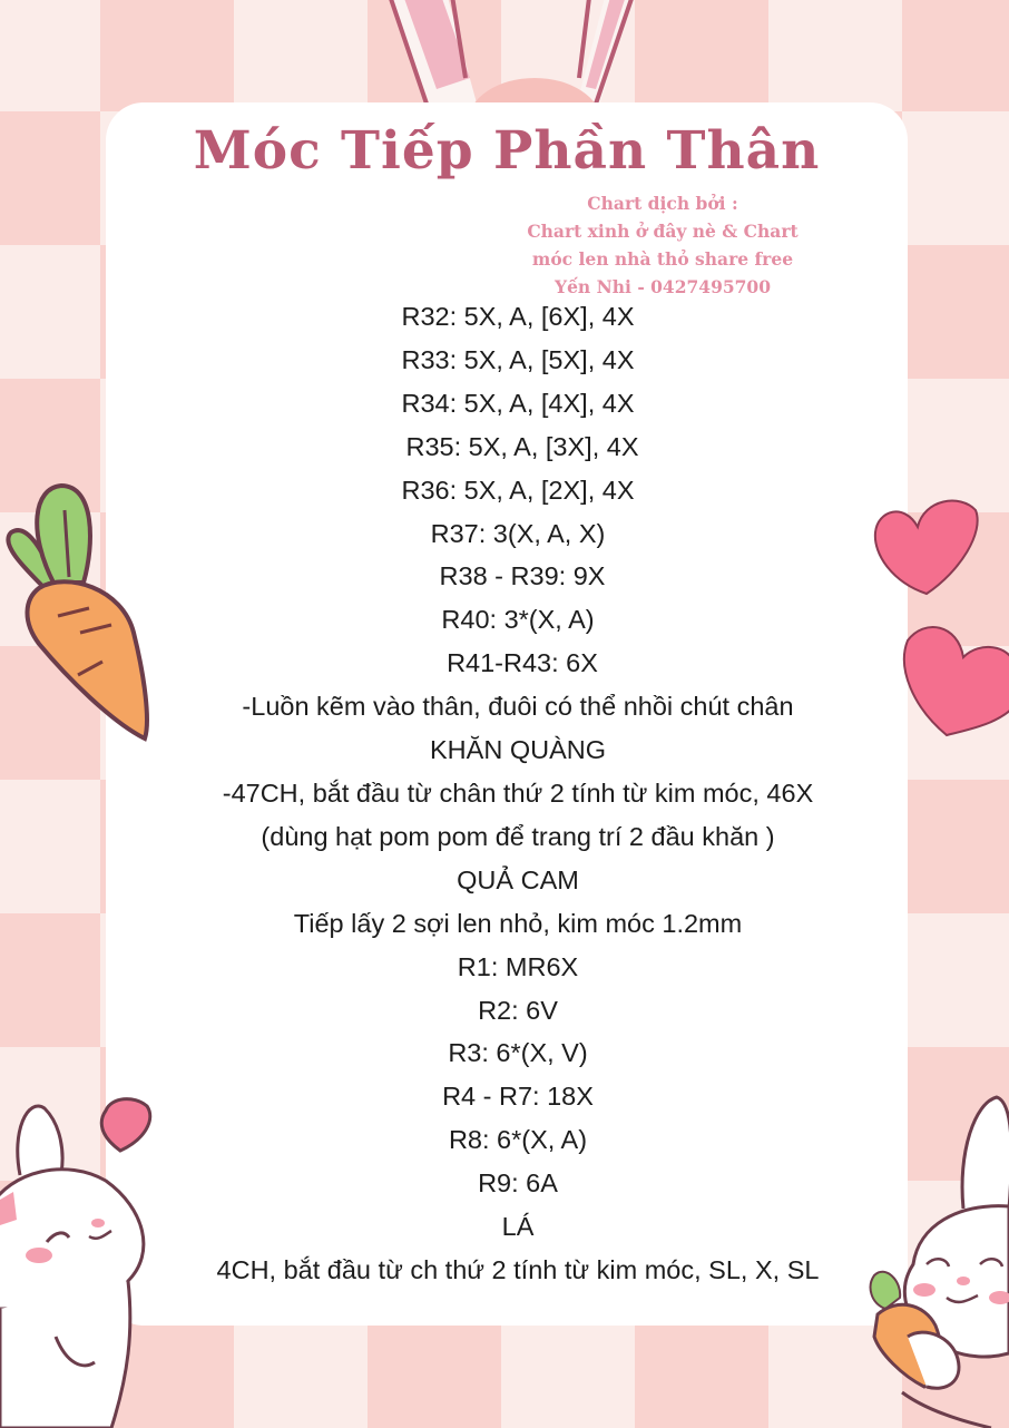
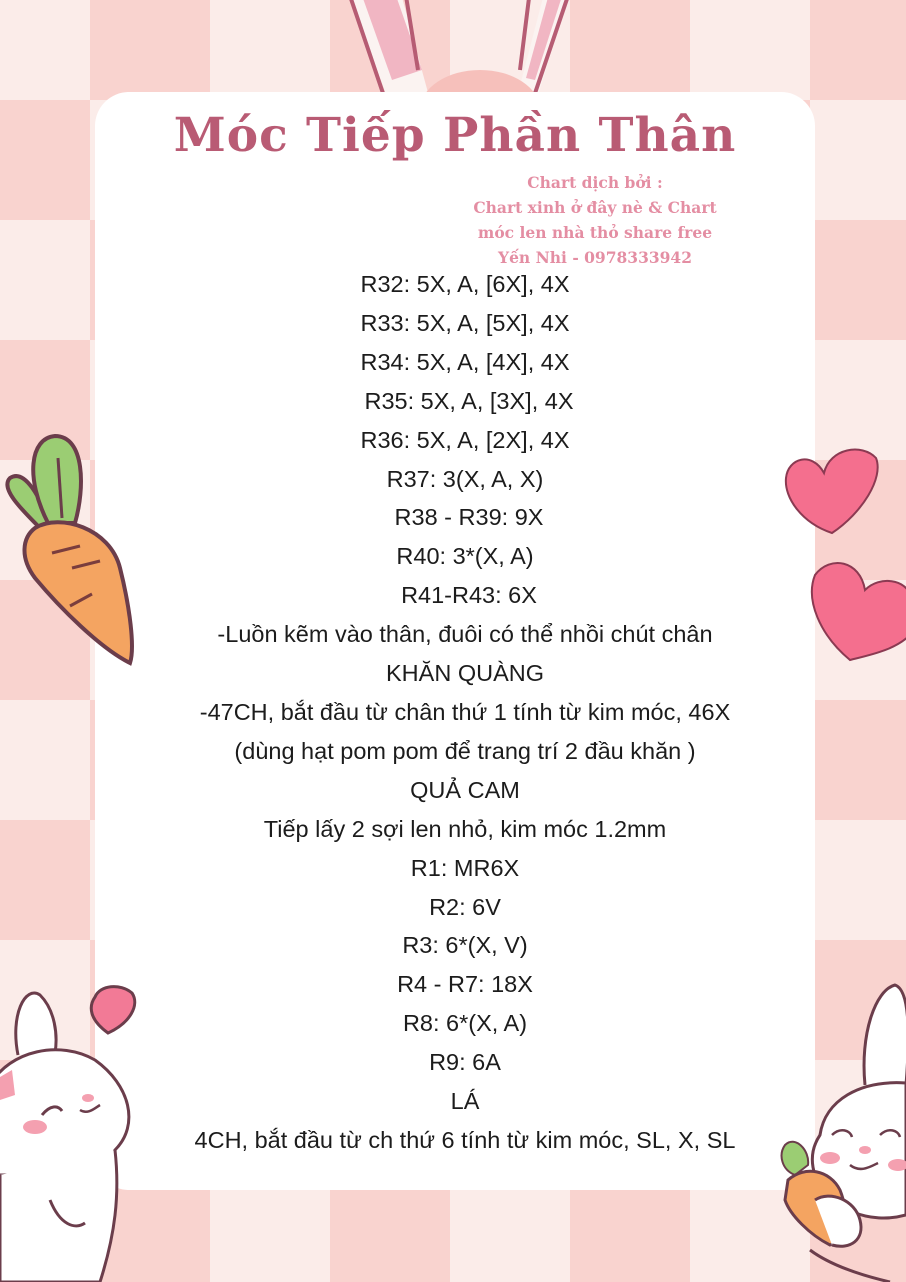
  Móc Tiếp Phần Thân
  Chart dịch bởi :
  Chart xinh ở đây nè & Chart
  móc len nhà thỏ share free
- Yến Nhi - 0427495700
+ Yến Nhi - 0978333942
  R32: 5X, A, [6X], 4X
  R33: 5X, A, [5X], 4X
  R34: 5X, A, [4X], 4X
  R35: 5X, A, [3X], 4X
  R36: 5X, A, [2X], 4X
  R37: 3(X, A, X)
  R38 - R39: 9X
  R40: 3*(X, A)
  R41-R43: 6X
  -Luồn kẽm vào thân, đuôi có thể nhồi chút chân
  KHĂN QUÀNG
- -47CH, bắt đầu từ chân thứ 2 tính từ kim móc, 46X
+ -47CH, bắt đầu từ chân thứ 1 tính từ kim móc, 46X
  (dùng hạt pom pom để trang trí 2 đầu khăn )
  QUẢ CAM
  Tiếp lấy 2 sợi len nhỏ, kim móc 1.2mm
  R1: MR6X
  R2: 6V
  R3: 6*(X, V)
  R4 - R7: 18X
  R8: 6*(X, A)
  R9: 6A
  LÁ
- 4CH, bắt đầu từ ch thứ 2 tính từ kim móc, SL, X, SL
+ 4CH, bắt đầu từ ch thứ 6 tính từ kim móc, SL, X, SL
